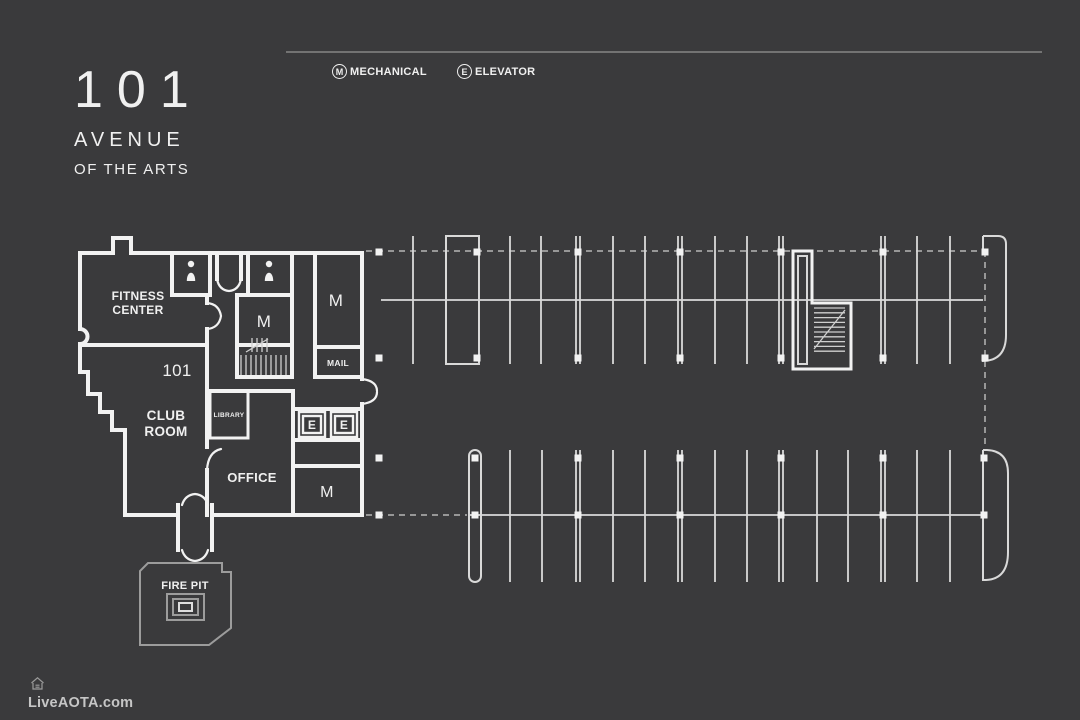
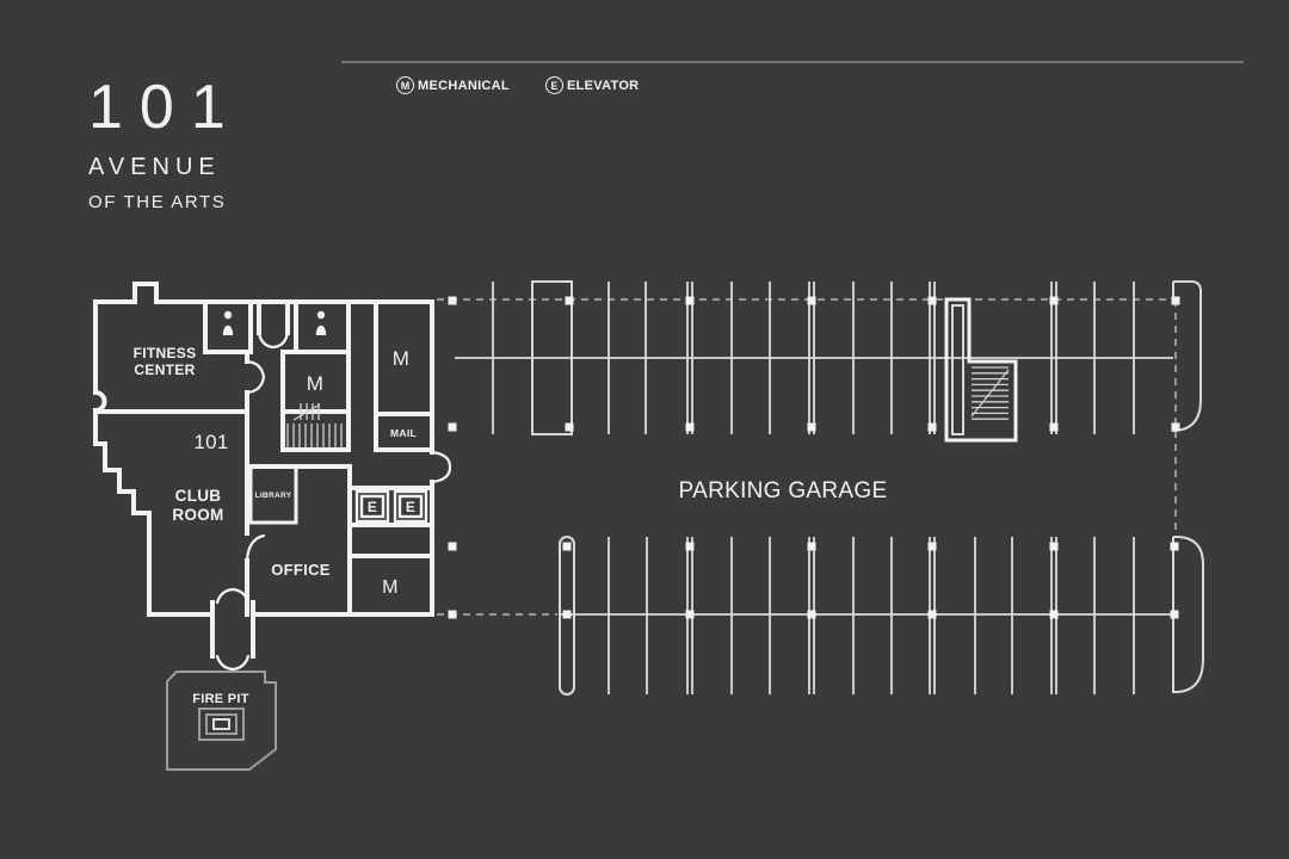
  101
  AVENUE
  OF THE ARTS
  M
  MECHANICAL
  E
  ELEVATOR
  FITNESS
  CENTER
  101
  CLUB
  ROOM
  OFFICE
  MAIL
  M
  M
  M
  E
  E
+ PARKING GARAGE
  FIRE PIT
- LiveAOTA.com
